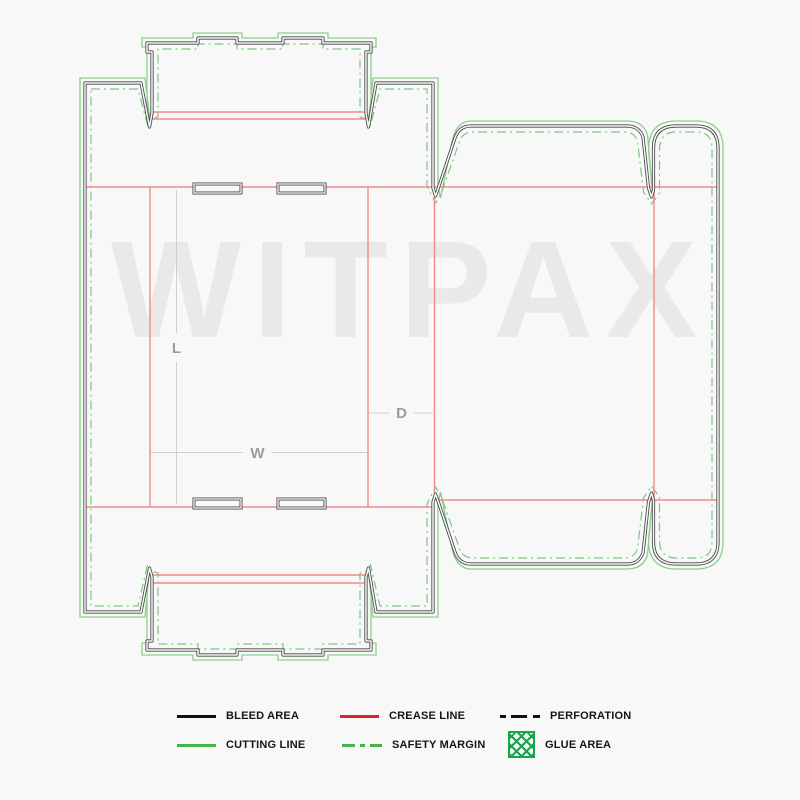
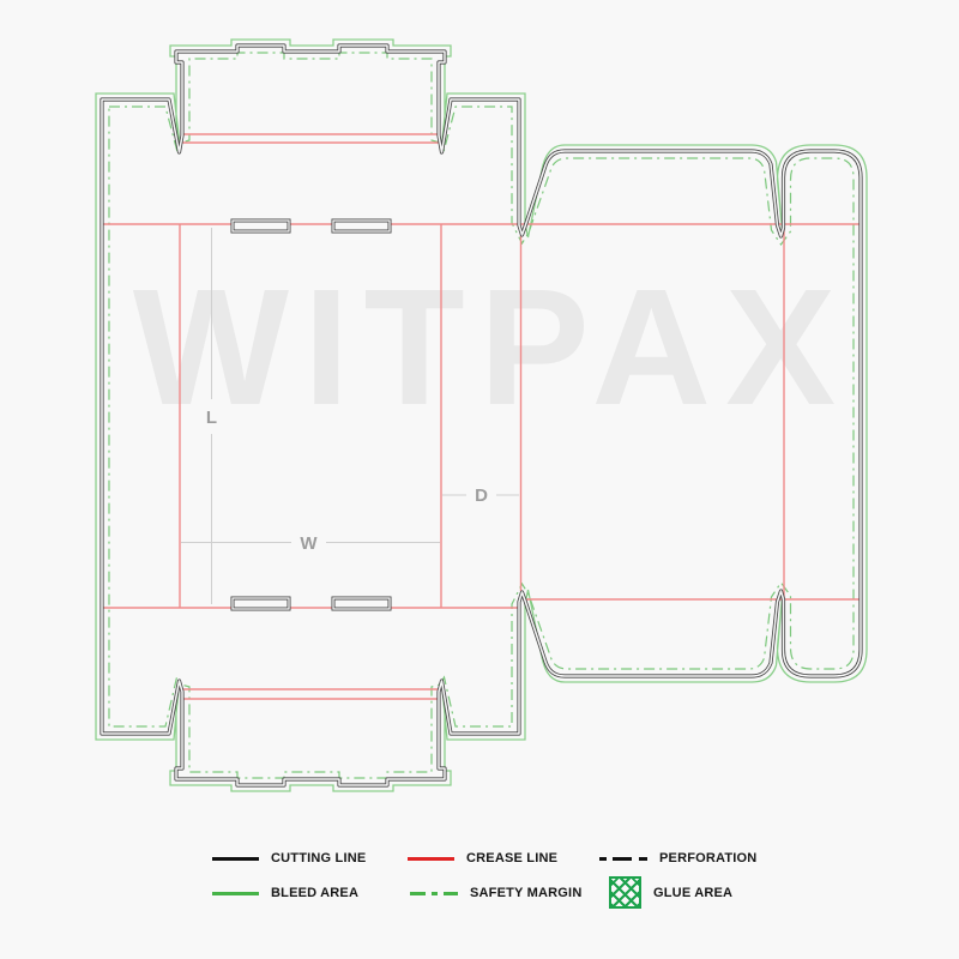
  WITPAX
  L
  W
  D
- BLEED AREA
+ CUTTING LINE
  CREASE LINE
  PERFORATION
- CUTTING LINE
+ BLEED AREA
  SAFETY MARGIN
  GLUE AREA
